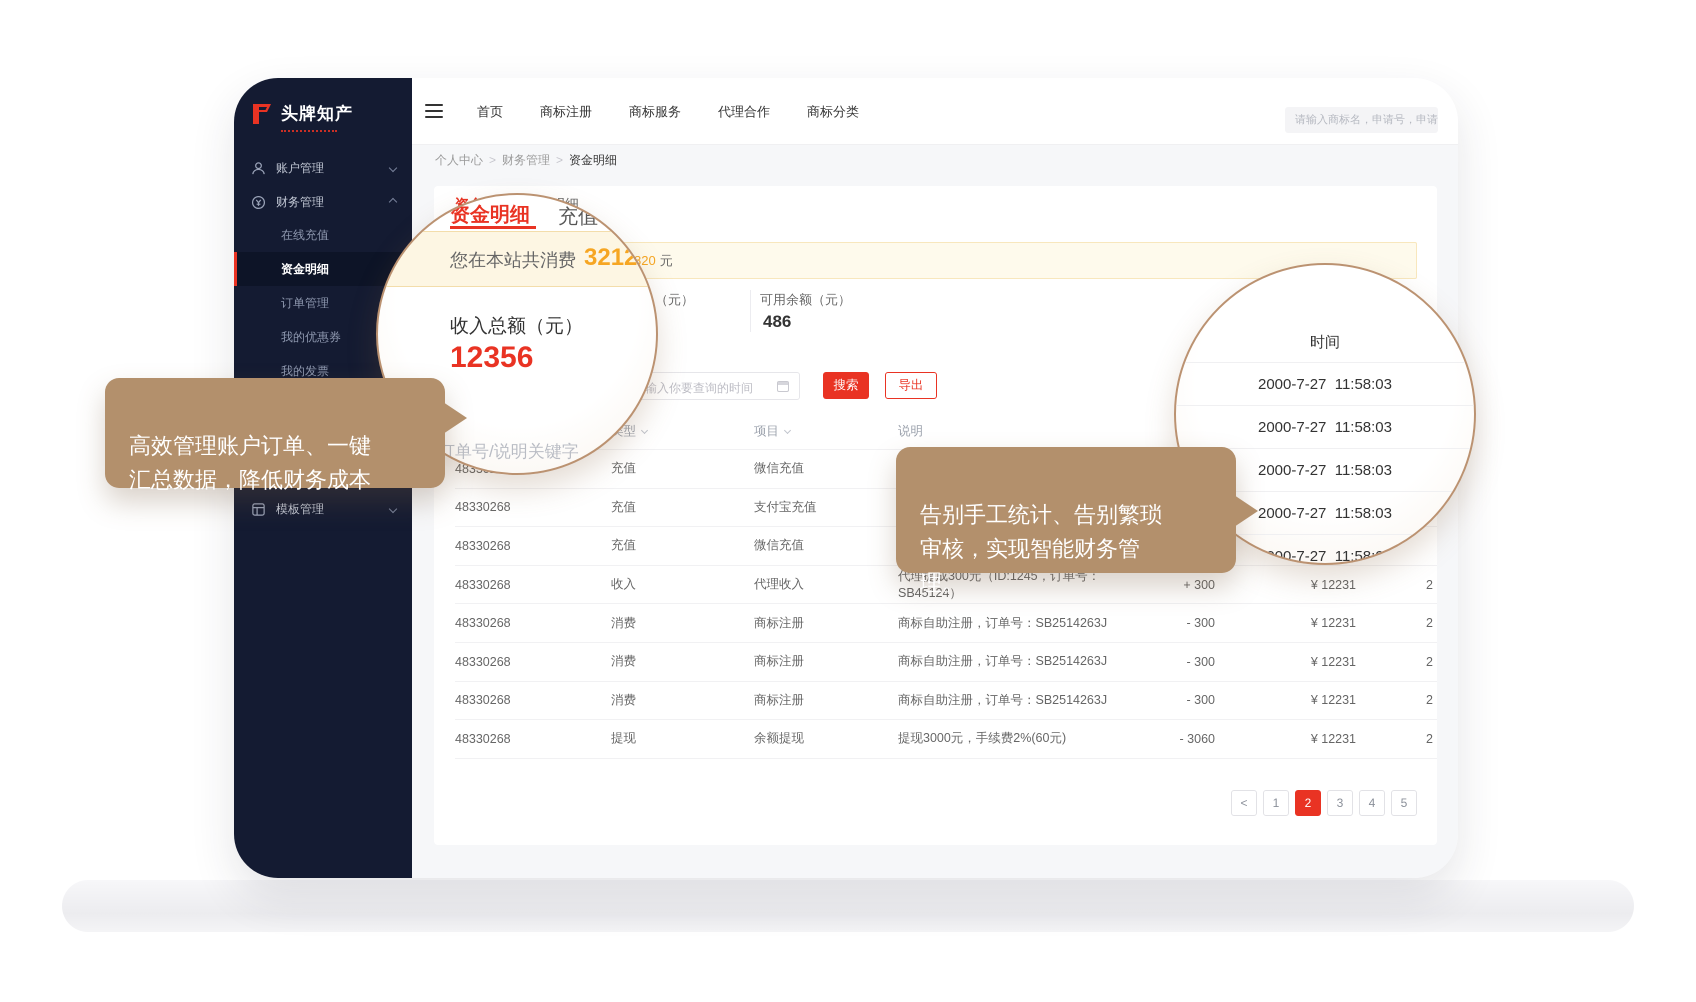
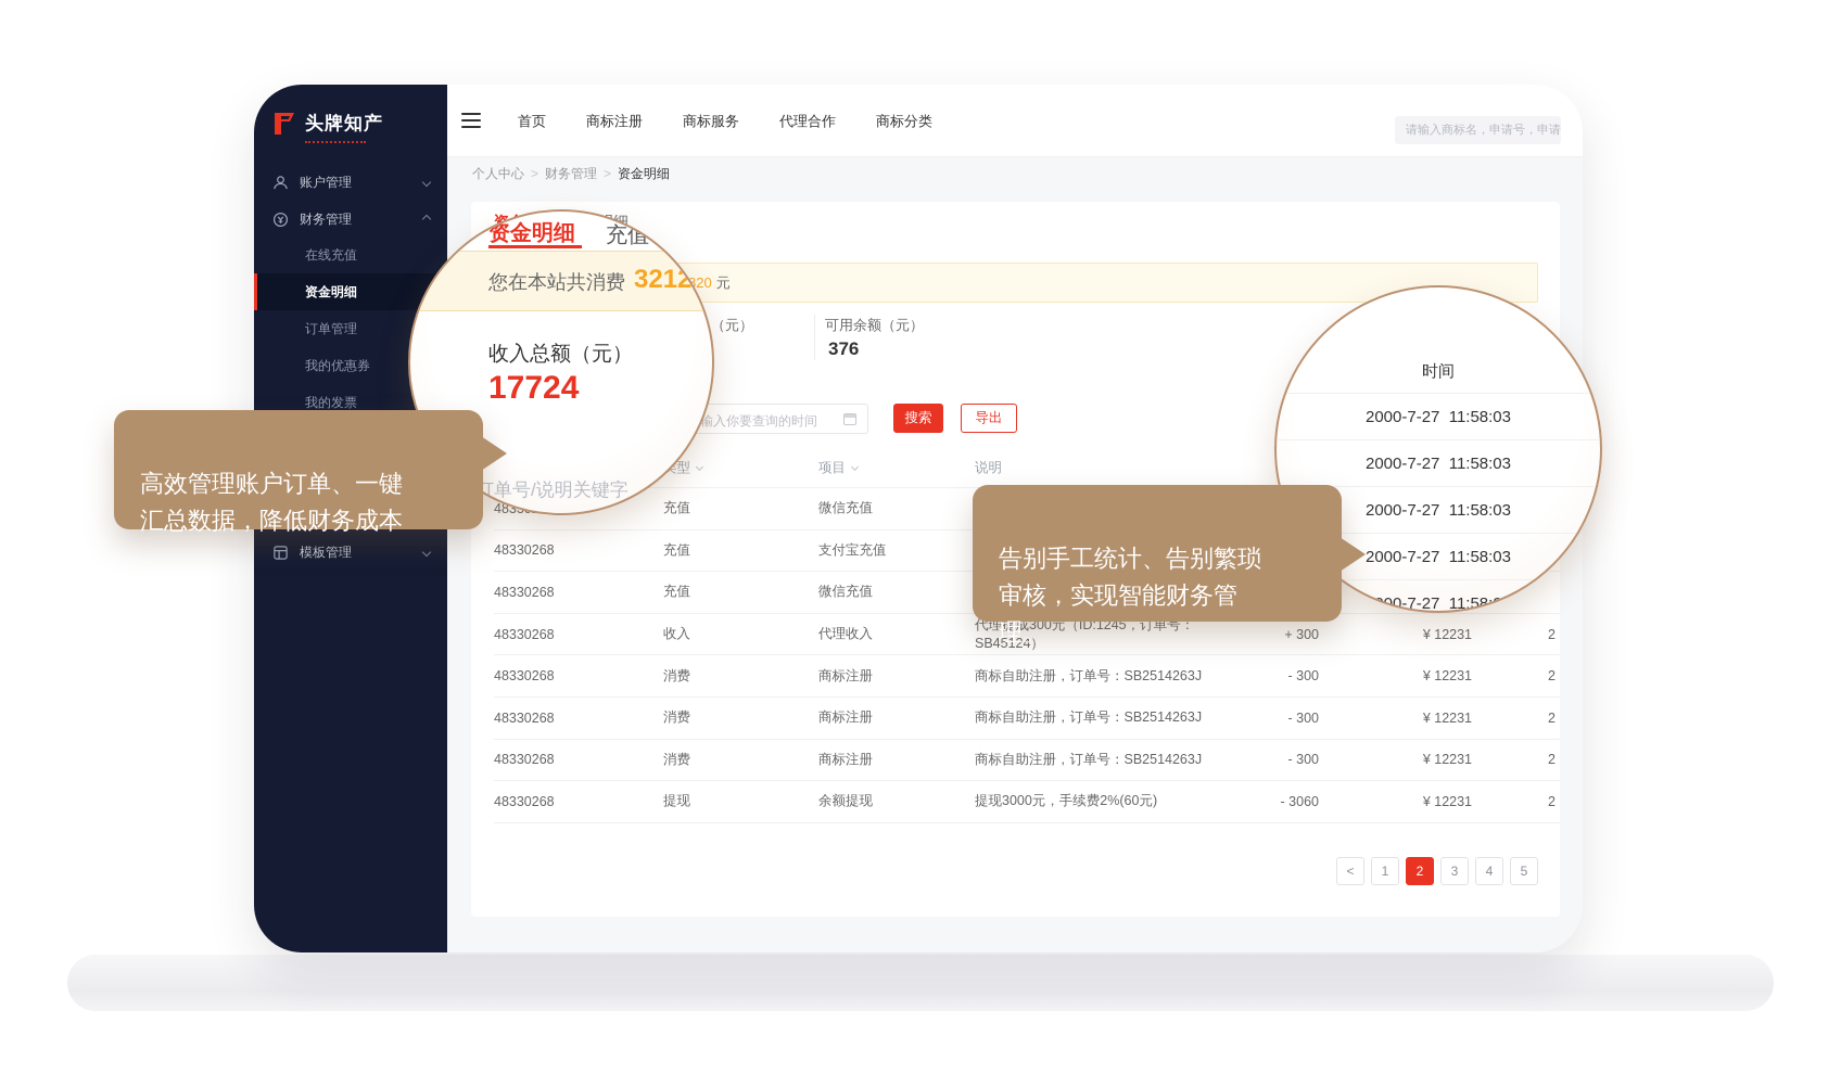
  头牌知产
  账户管理
  财务管理
  在线充值
  资金明细
  订单管理
  我的优惠券
  我的发票
  模板管理
  首页
  商标注册
  商标服务
  代理合作
  商标分类
  请输入商标名，申请号，申请
  个人中心
  >
  财务管理
  >
  资金明细
  元
  （元）
  可用余额（元）
- 486
+ 376
  输入你要查询的时间
  搜索
  导出
  项目
  说明
  充值
  微信充值
  48330268
  充值
  支付宝充值
  48330268
  充值
  微信充值
  48330268
  收入
  代理收入
  + 300
  ¥ 12231
  2
  48330268
  消费
  商标注册
  商标自助注册，订单号：SB2514263J
  - 300
  ¥ 12231
  2
  48330268
  消费
  商标注册
  商标自助注册，订单号：SB2514263J
  - 300
  ¥ 12231
  2
  48330268
  消费
  商标注册
  商标自助注册，订单号：SB2514263J
  - 300
  ¥ 12231
  2
  48330268
  提现
  余额提现
  提现3000元，手续费2%(60元)
  - 3060
  ¥ 12231
  2
  <
  1
  2
  3
  4
  5
  资金明细
  充值明细
  您在本站共消费
  32124
  收入总额（元）
- 12356
+ 17724
  订单号/说明关键字
  高效管理账户订单、一键
  汇总数据，降低财务成本
  时间
  2000-7-27 11:58:03
  2000-7-27 11:58:03
  2000-7-27 11:58:03
  2000-7-27 11:58:03
  2000-7-27 11:58:03
  告别手工统计、告别繁琐
  审核，实现智能财务管
  理。
